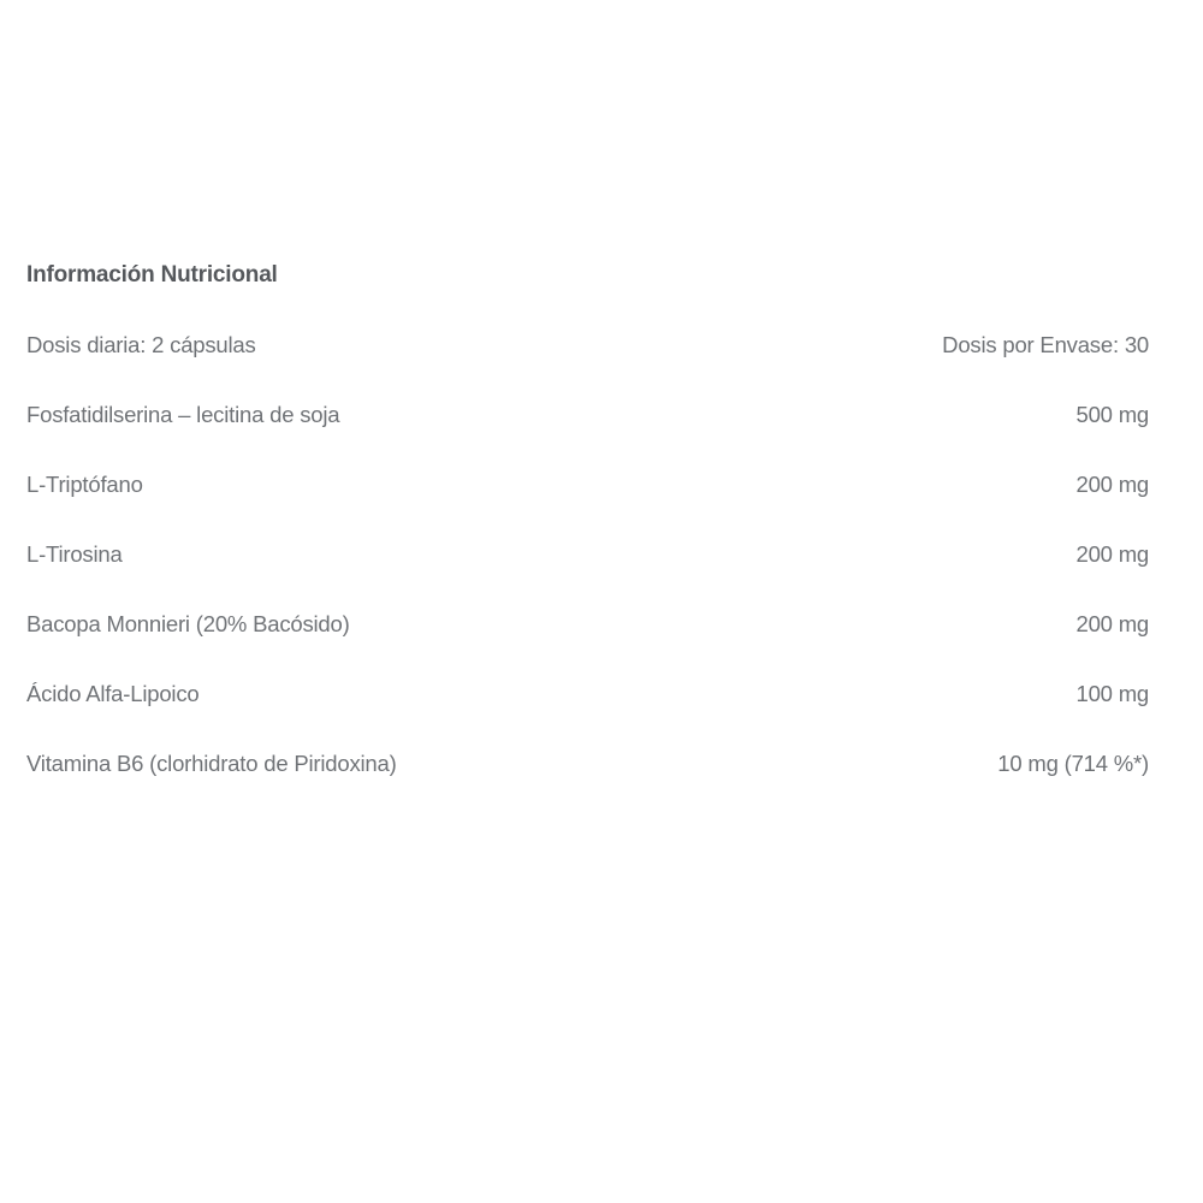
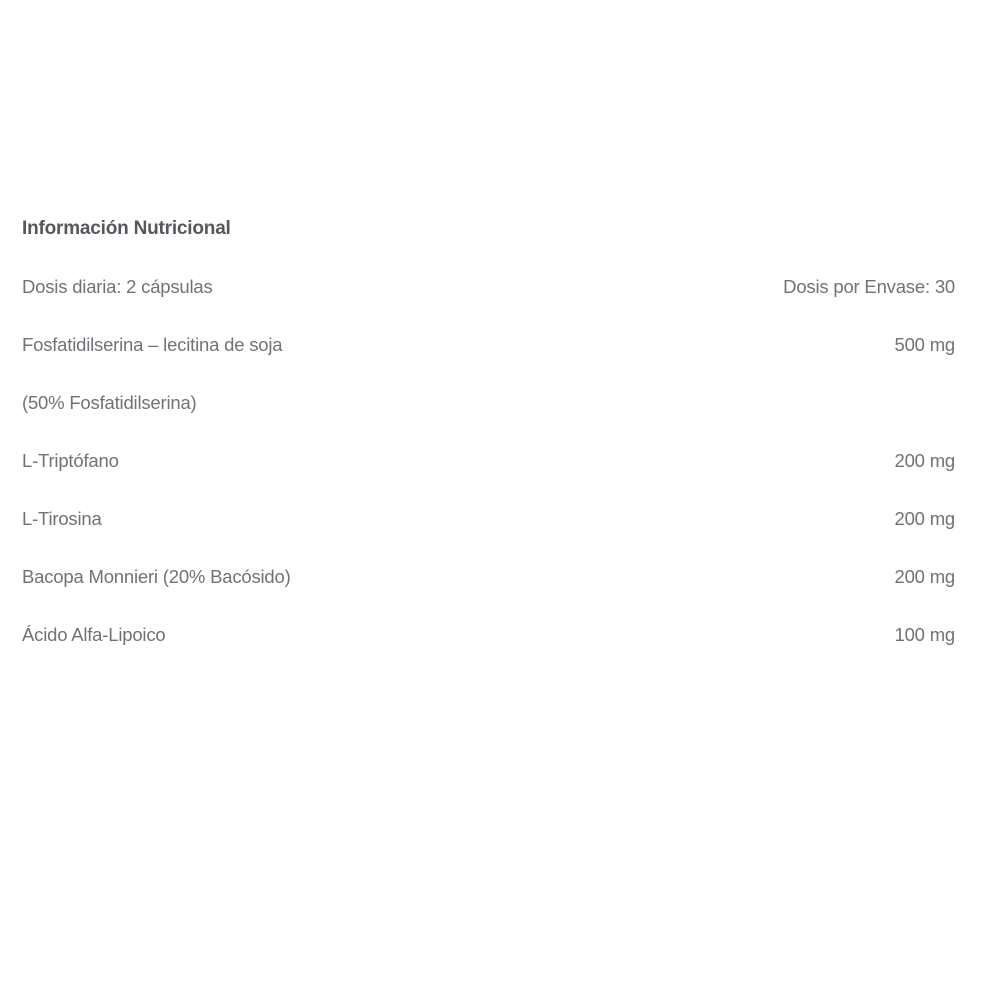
  Información Nutricional
  Dosis diaria: 2 cápsulas
  Dosis por Envase: 30
  Fosfatidilserina – lecitina de soja
  500 mg
+ (50% Fosfatidilserina)
  L-Triptófano
  200 mg
  L-Tirosina
  200 mg
  Bacopa Monnieri (20% Bacósido)
  200 mg
  Ácido Alfa-Lipoico
  100 mg
- Vitamina B6 (clorhidrato de Piridoxina)
- 10 mg (714 %*)
